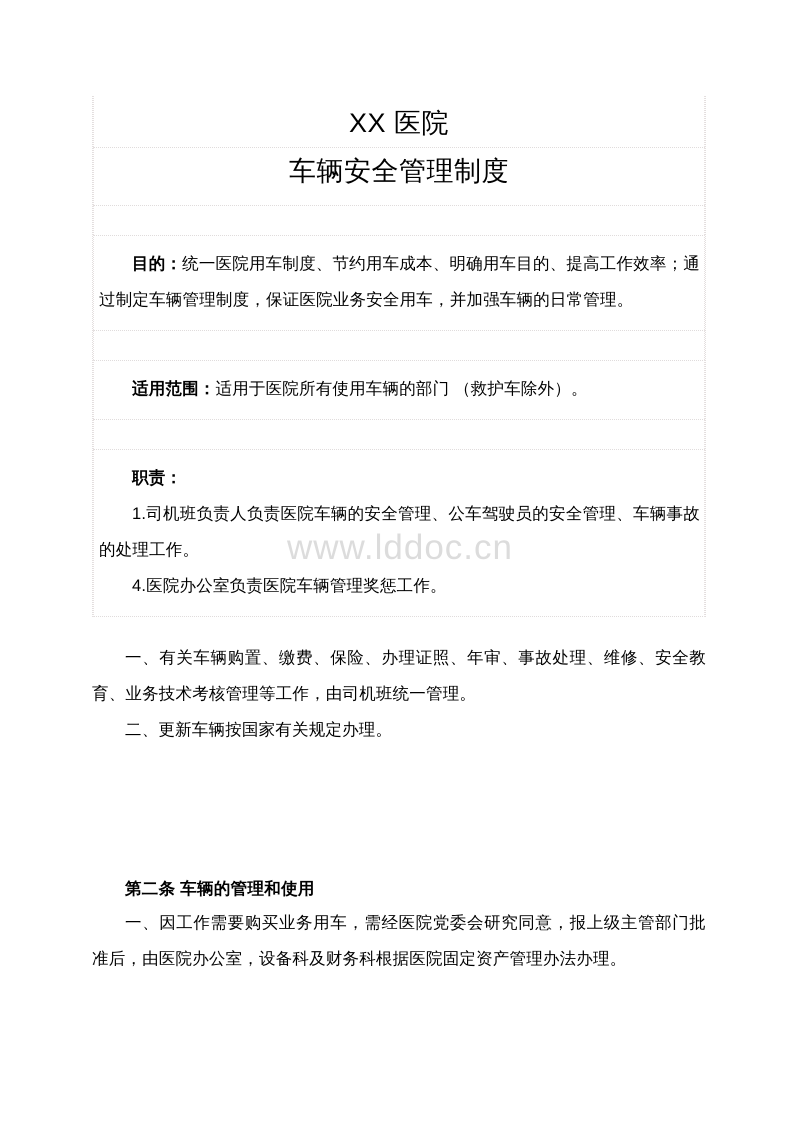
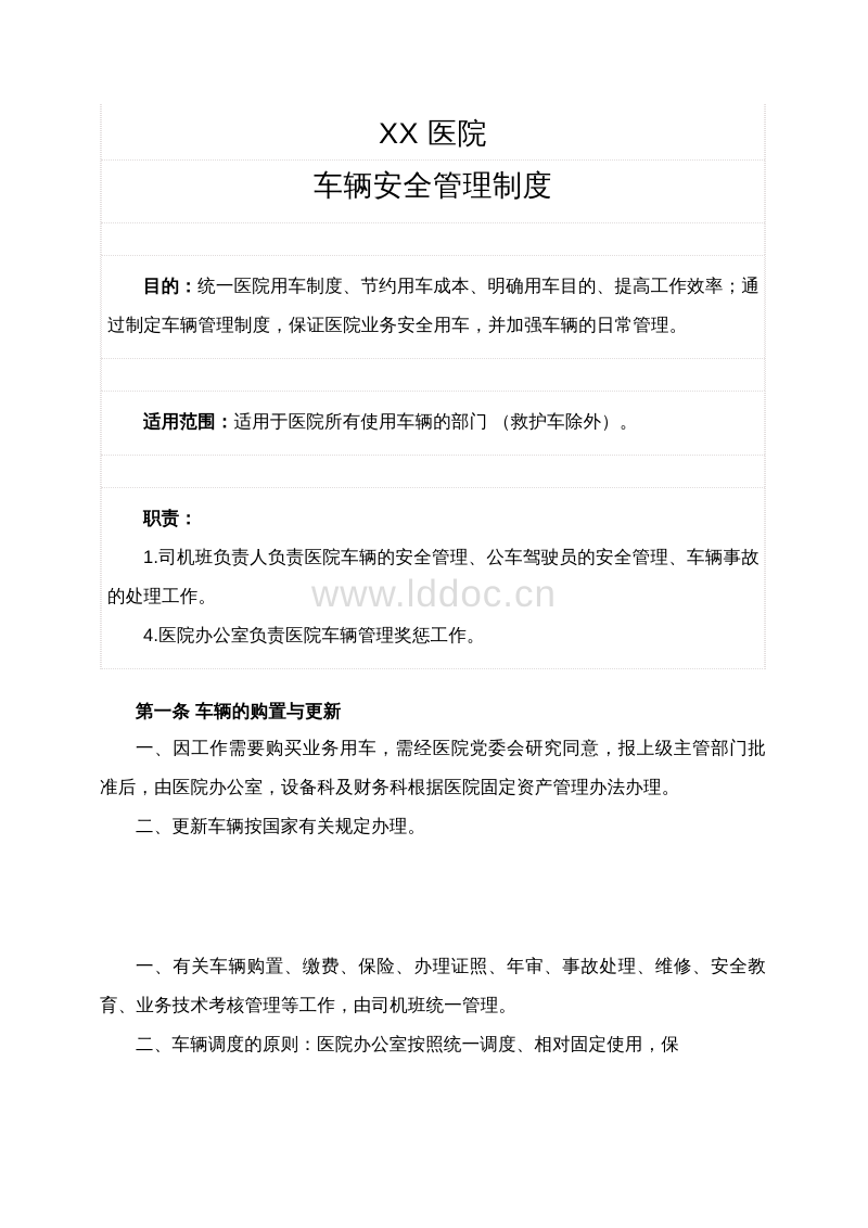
  www.lddoc.cn
  XX 医院
  车辆安全管理制度
  目的：统一医院用车制度、节约用车成本、明确用车目的、提高工作效率；通过制定车辆管理制度，保证医院业务安全用车，并加强车辆的日常管理。
  适用范围：适用于医院所有使用车辆的部门 （救护车除外）。
  职责：
  1.司机班负责人负责医院车辆的安全管理、公车驾驶员的安全管理、车辆事故的处理工作。
  4.医院办公室负责医院车辆管理奖惩工作。
+ 第一条 车辆的购置与更新
- 一、有关车辆购置、缴费、保险、办理证照、年审、事故处理、维修、安全教育、业务技术考核管理等工作，由司机班统一管理。
+ 一、因工作需要购买业务用车，需经医院党委会研究同意，报上级主管部门批准后，由医院办公室，设备科及财务科根据医院固定资产管理办法办理。
  二、更新车辆按国家有关规定办理。
- 第二条 车辆的管理和使用
- 一、因工作需要购买业务用车，需经医院党委会研究同意，报上级主管部门批准后，由医院办公室，设备科及财务科根据医院固定资产管理办法办理。
+ 一、有关车辆购置、缴费、保险、办理证照、年审、事故处理、维修、安全教育、业务技术考核管理等工作，由司机班统一管理。
+ 二、车辆调度的原则：医院办公室按照统一调度、相对固定使用，保
